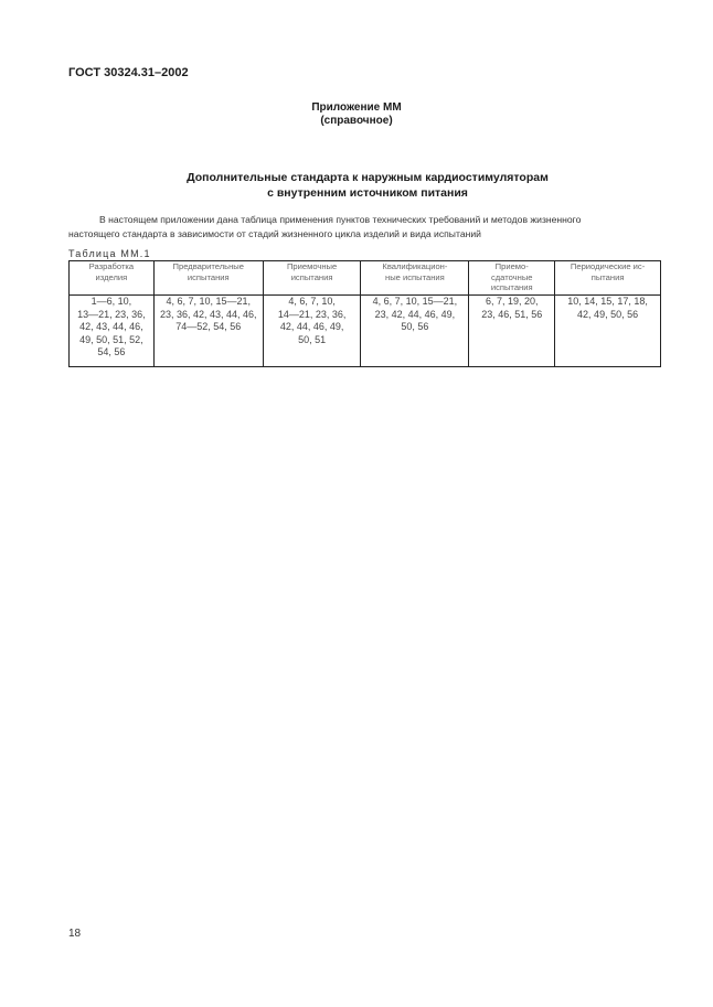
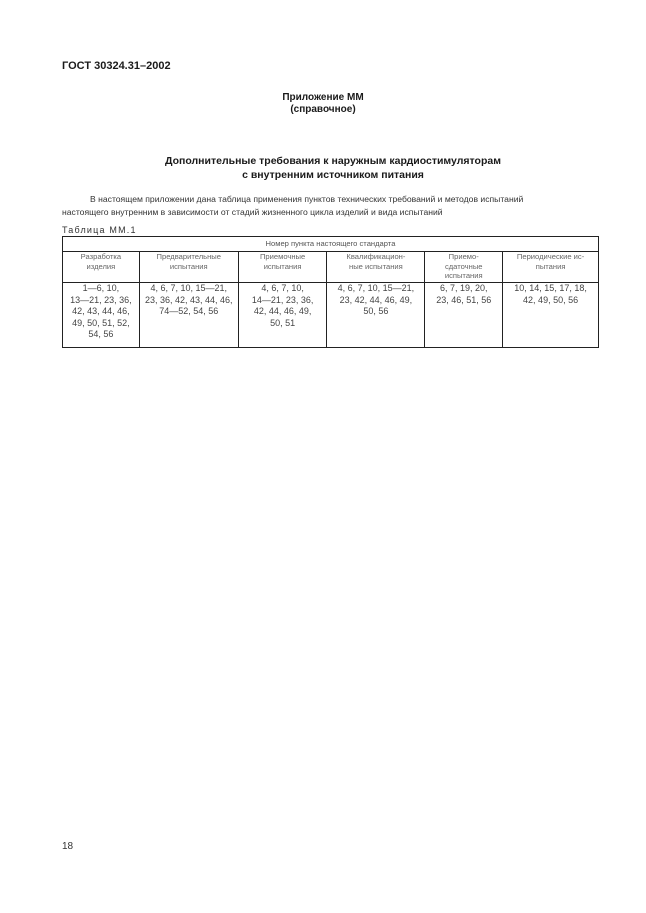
  ГОСТ 30324.31–2002
  Приложение ММ
  (справочное)
- Дополнительные стандарта к наружным кардиостимуляторам
+ Дополнительные требования к наружным кардиостимуляторам
  с внутренним источником питания
- В настоящем приложении дана таблица применения пунктов технических требований и методов жизненного
+ В настоящем приложении дана таблица применения пунктов технических требований и методов испытаний
- настоящего стандарта в зависимости от стадий жизненного цикла изделий и вида испытаний
+ настоящего внутренним в зависимости от стадий жизненного цикла изделий и вида испытаний
  Таблица ММ.1
+ Номер пункта настоящего стандарта
  Разработкаизделия	Предварительныеиспытания	Приемочныеиспытания	Квалификацион-ные испытания	Приемо-сдаточныеиспытания	Периодические ис-пытания
  1—6, 10,13—21, 23, 36,42, 43, 44, 46,49, 50, 51, 52,54, 56	4, 6, 7, 10, 15—21,23, 36, 42, 43, 44, 46,74—52, 54, 56	4, 6, 7, 10,14—21, 23, 36,42, 44, 46, 49,50, 51	4, 6, 7, 10, 15—21,23, 42, 44, 46, 49,50, 56	6, 7, 19, 20,23, 46, 51, 56	10, 14, 15, 17, 18,42, 49, 50, 56
  18
